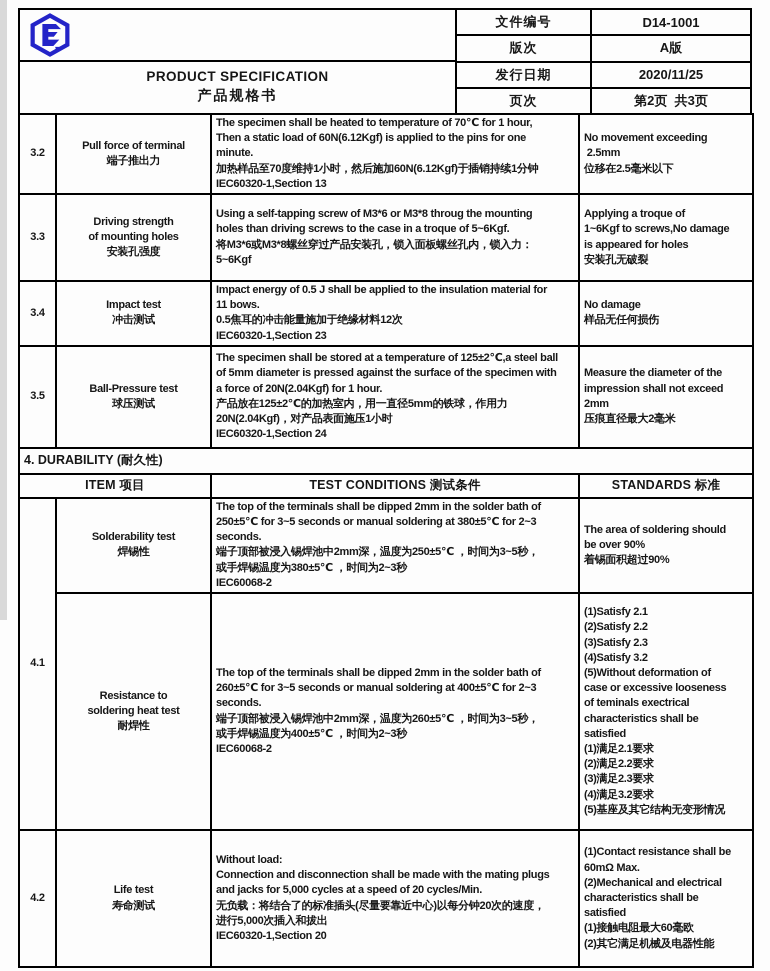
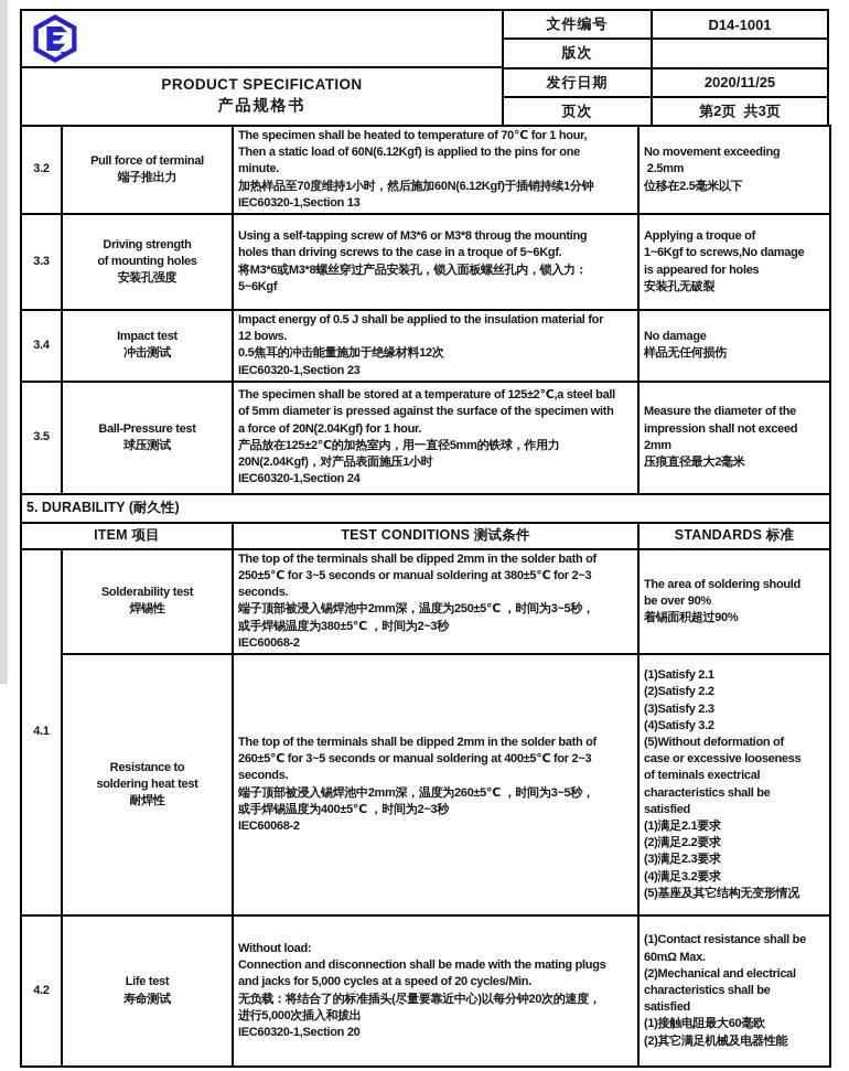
  PRODUCT SPECIFICATION
  产品规格书
  文件编号
  D14-1001
  版次
- A版
  发行日期
  2020/11/25
  页次
  第2页 共3页
  3.2	Pull force of terminal 端子推出力	The specimen shall be heated to temperature of 70℃ for 1 hour, Then a static load of 60N(6.12Kgf) is applied to the pins for one minute. 加热样品至70度维持1小时，然后施加60N(6.12Kgf)于插销持续1分钟 IEC60320-1,Section 13	No movement exceeding 2.5mm 位移在2.5毫米以下
  3.3	Driving strength of mounting holes 安装孔强度	Using a self-tapping screw of M3*6 or M3*8 throug the mounting holes than driving screws to the case in a troque of 5~6Kgf. 将M3*6或M3*8螺丝穿过产品安装孔，锁入面板螺丝孔内，锁入力： 5~6Kgf	Applying a troque of 1~6Kgf to screws,No damage is appeared for holes 安装孔无破裂
- 3.4	Impact test 冲击测试	Impact energy of 0.5 J shall be applied to the insulation material for 11 bows. 0.5焦耳的冲击能量施加于绝缘材料12次 IEC60320-1,Section 23	No damage 样品无任何损伤
+ 3.4	Impact test 冲击测试	Impact energy of 0.5 J shall be applied to the insulation material for 12 bows. 0.5焦耳的冲击能量施加于绝缘材料12次 IEC60320-1,Section 23	No damage 样品无任何损伤
  3.5	Ball-Pressure test 球压测试	The specimen shall be stored at a temperature of 125±2℃,a steel ball of 5mm diameter is pressed against the surface of the specimen with a force of 20N(2.04Kgf) for 1 hour. 产品放在125±2℃的加热室内，用一直径5mm的铁球，作用力 20N(2.04Kgf)，对产品表面施压1小时 IEC60320-1,Section 24	Measure the diameter of the impression shall not exceed 2mm 压痕直径最大2毫米
- 4. DURABILITY (耐久性)
+ 5. DURABILITY (耐久性)
  ITEM 项目	TEST CONDITIONS 测试条件	STANDARDS 标准
  4.1	Solderability test 焊锡性	The top of the terminals shall be dipped 2mm in the solder bath of 250±5℃ for 3~5 seconds or manual soldering at 380±5℃ for 2~3 seconds. 端子顶部被浸入锡焊池中2mm深，温度为250±5℃ ，时间为3~5秒， 或手焊锡温度为380±5℃ ，时间为2~3秒 IEC60068-2	The area of soldering should be over 90% 着锡面积超过90%
  Resistance to soldering heat test 耐焊性	The top of the terminals shall be dipped 2mm in the solder bath of 260±5℃ for 3~5 seconds or manual soldering at 400±5℃ for 2~3 seconds. 端子顶部被浸入锡焊池中2mm深，温度为260±5℃ ，时间为3~5秒， 或手焊锡温度为400±5℃ ，时间为2~3秒 IEC60068-2	(1)Satisfy 2.1 (2)Satisfy 2.2 (3)Satisfy 2.3 (4)Satisfy 3.2 (5)Without deformation of case or excessive looseness of teminals exectrical characteristics shall be satisfied (1)满足2.1要求 (2)满足2.2要求 (3)满足2.3要求 (4)满足3.2要求 (5)基座及其它结构无变形情况
  4.2	Life test 寿命测试	Without load: Connection and disconnection shall be made with the mating plugs and jacks for 5,000 cycles at a speed of 20 cycles/Min. 无负载：将结合了的标准插头(尽量要靠近中心)以每分钟20次的速度， 进行5,000次插入和拔出 IEC60320-1,Section 20	(1)Contact resistance shall be 60mΩ Max. (2)Mechanical and electrical characteristics shall be satisfied (1)接触电阻最大60毫欧 (2)其它满足机械及电器性能
